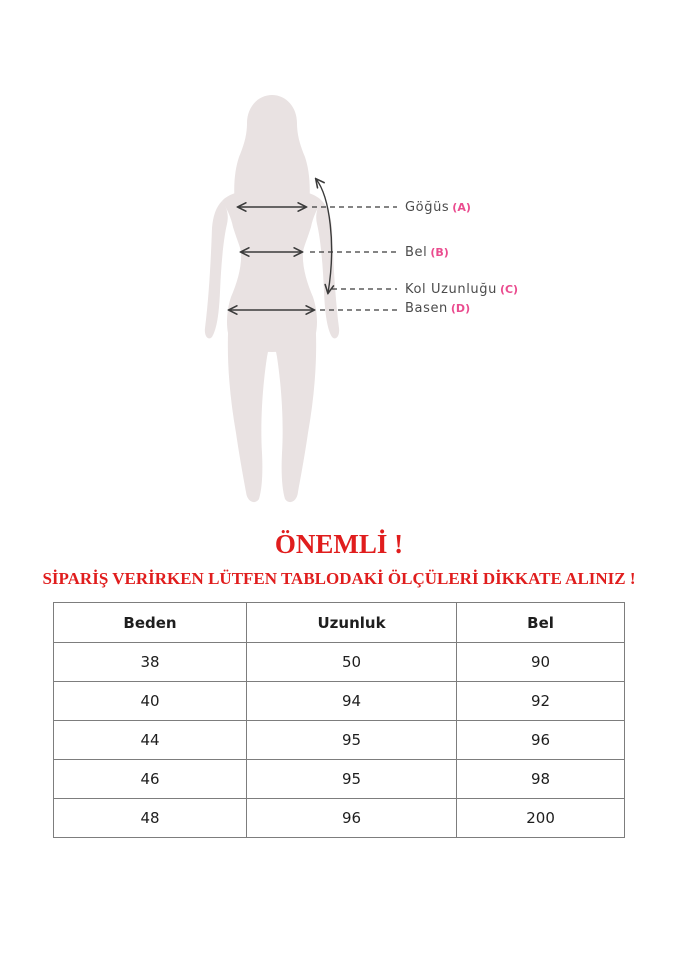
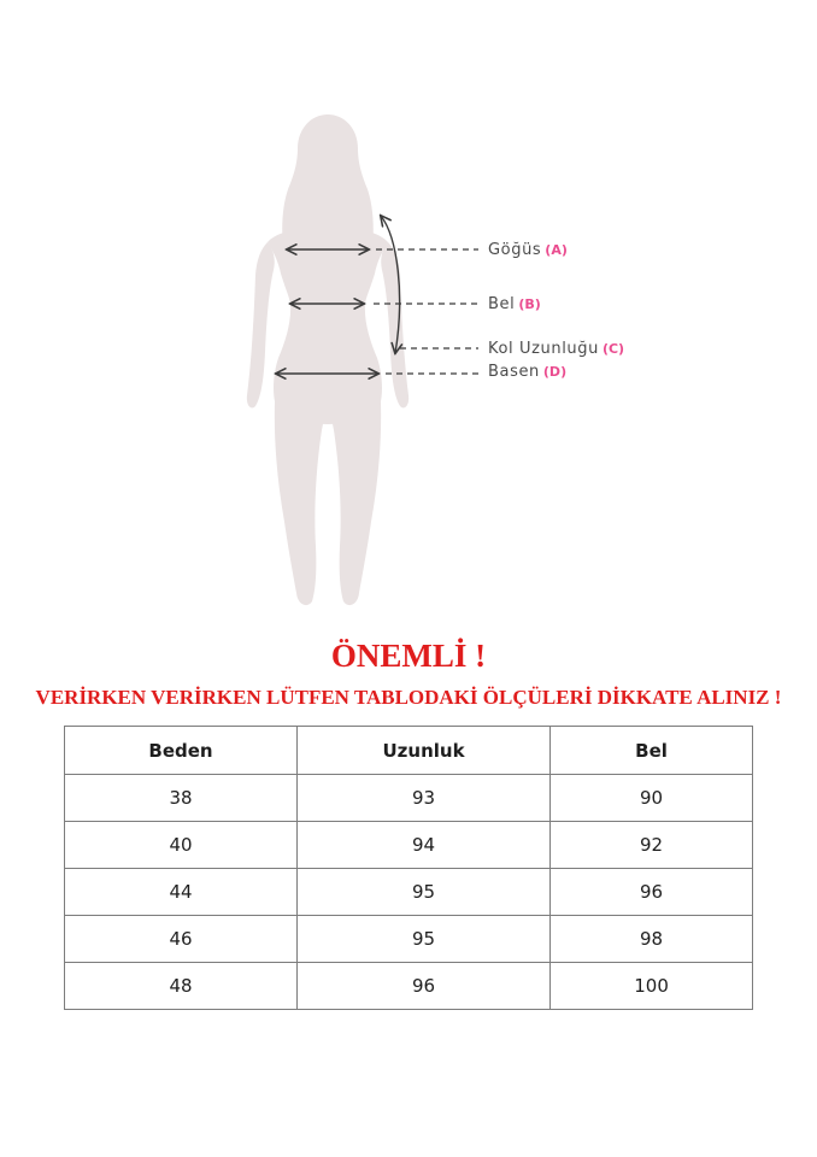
  Göğüs
  (A)
  Bel
  (B)
  Kol Uzunluğu
  (C)
  Basen
  (D)
  ÖNEMLİ !
- SİPARİŞ VERİRKEN LÜTFEN TABLODAKİ ÖLÇÜLERİ DİKKATE ALINIZ !
+ VERİRKEN VERİRKEN LÜTFEN TABLODAKİ ÖLÇÜLERİ DİKKATE ALINIZ !
  Beden	Uzunluk	Bel
- 38	50	90
+ 38	93	90
  40	94	92
  44	95	96
  46	95	98
- 48	96	200
+ 48	96	100
